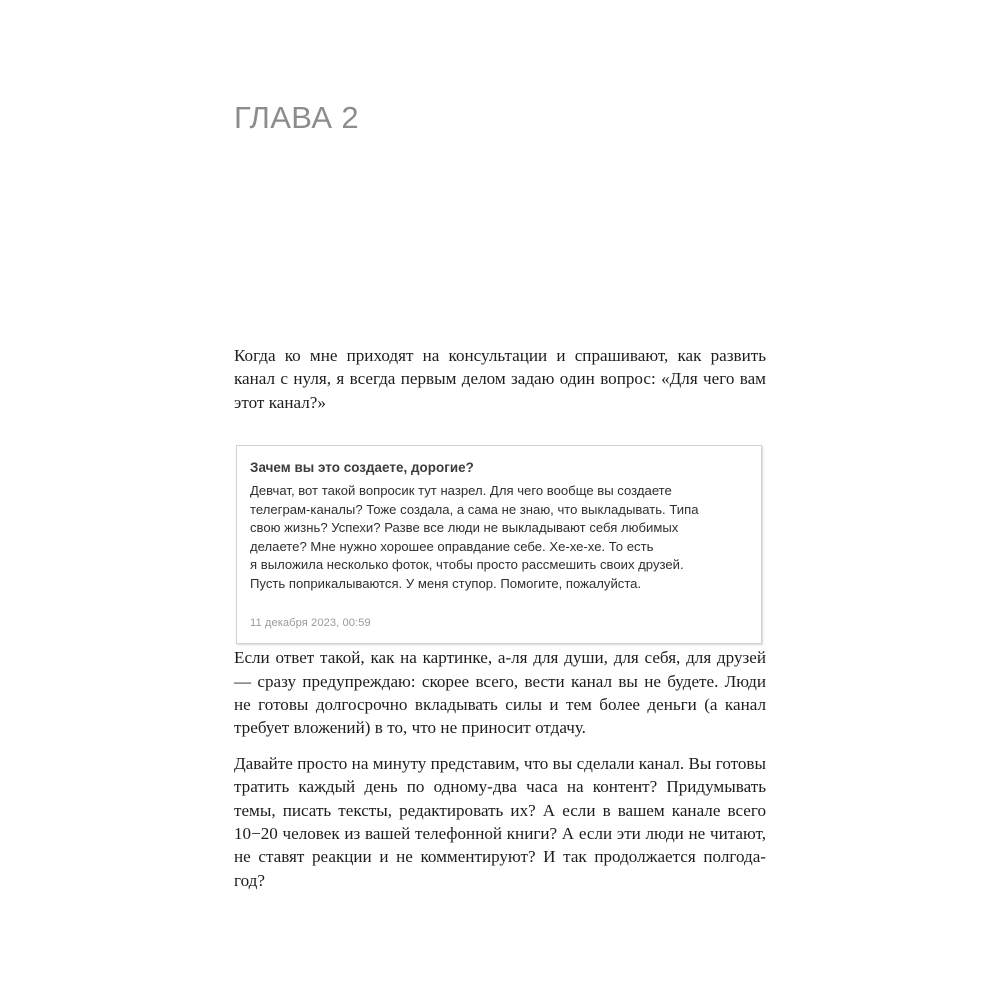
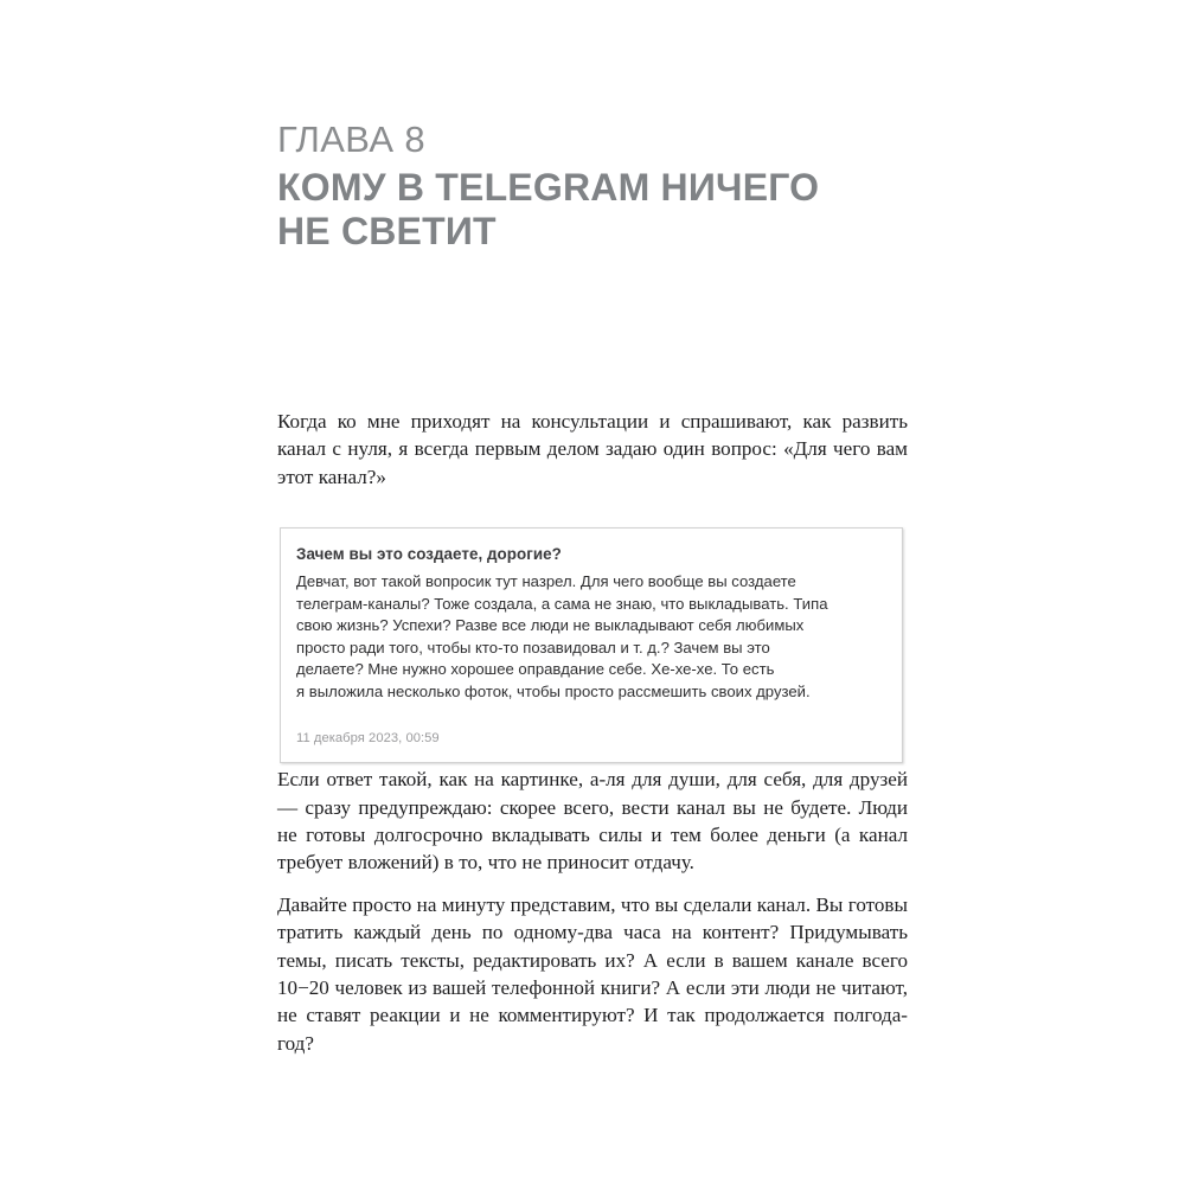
- ГЛАВА 2
+ ГЛАВА 8
+ КОМУ В TELEGRAM НИЧЕГО
+ НЕ СВЕТИТ
  Когда ко мне приходят на консультации и спрашивают, как развить канал с нуля, я всегда первым делом задаю один вопрос: «Для чего вам этот канал?»
  Если ответ такой, как на картинке, а-ля для души, для себя, для друзей — сразу предупреждаю: скорее всего, вести канал вы не будете. Люди не готовы долгосрочно вкладывать силы и тем более деньги (а канал требует вложений) в то, что не приносит отдачу.
  Давайте просто на минуту представим, что вы сделали канал. Вы готовы тратить каждый день по одному-два часа на контент? Придумывать темы, писать тексты, редактировать их? А если в вашем канале всего 10−20 человек из вашей телефонной книги? А если эти люди не читают, не ставят реакции и не комментируют? И так продолжается полгода-год?
  Зачем вы это создаете, дорогие?
  Девчат, вот такой вопросик тут назрел. Для чего вообще вы создаете
  телеграм-каналы? Тоже создала, а сама не знаю, что выкладывать. Типа
  свою жизнь? Успехи? Разве все люди не выкладывают себя любимых
+ просто ради того, чтобы кто-то позавидовал и т. д.? Зачем вы это
  делаете? Мне нужно хорошее оправдание себе. Хе-хе-хе. То есть
  я выложила несколько фоток, чтобы просто рассмешить своих друзей.
- Пусть поприкалываются. У меня ступор. Помогите, пожалуйста.
  11 декабря 2023, 00:59
